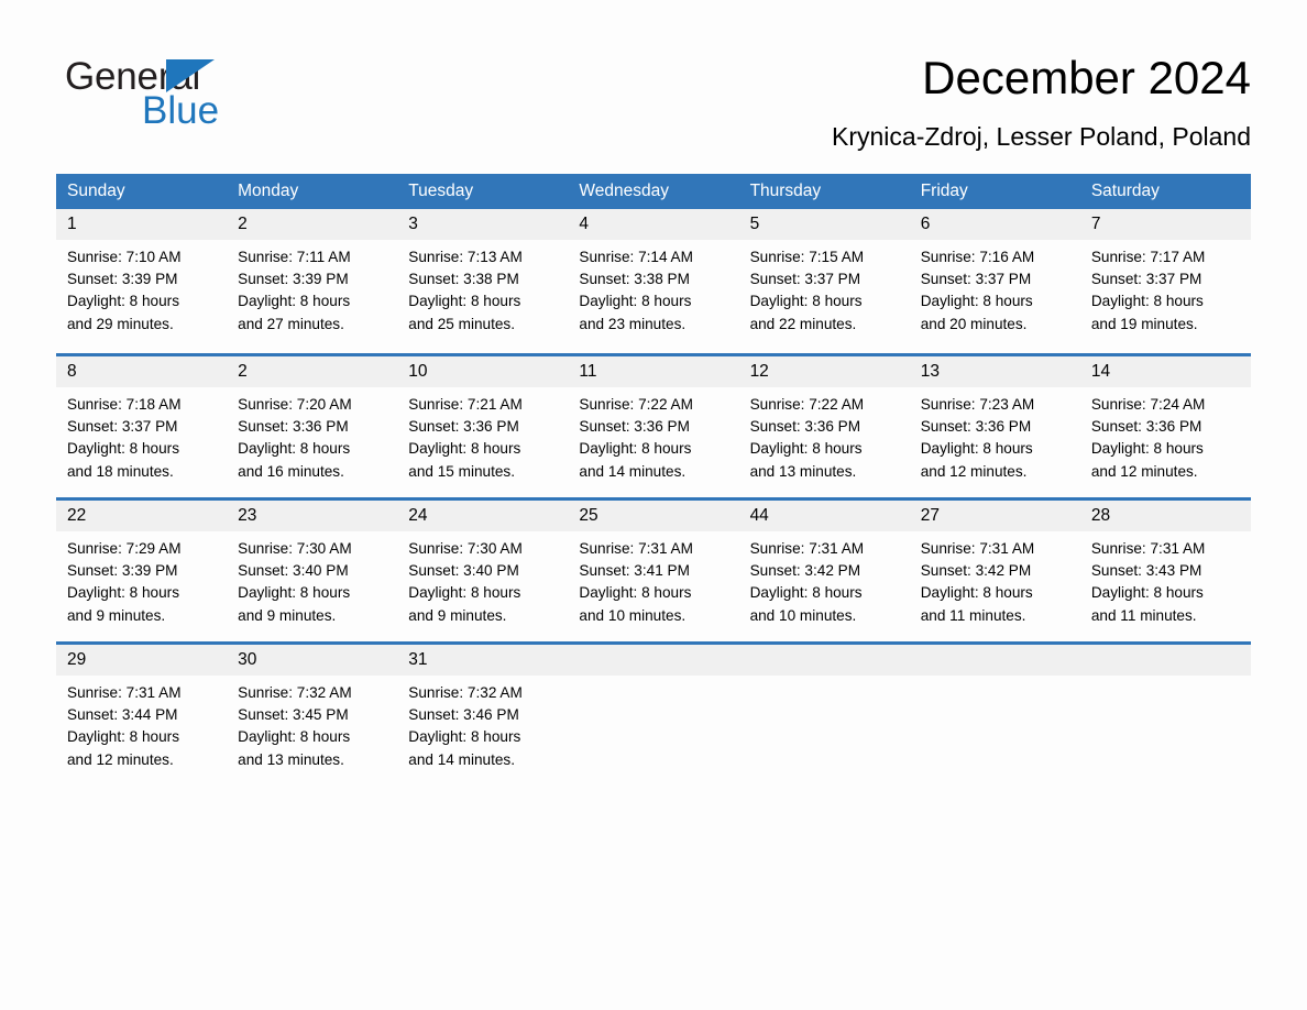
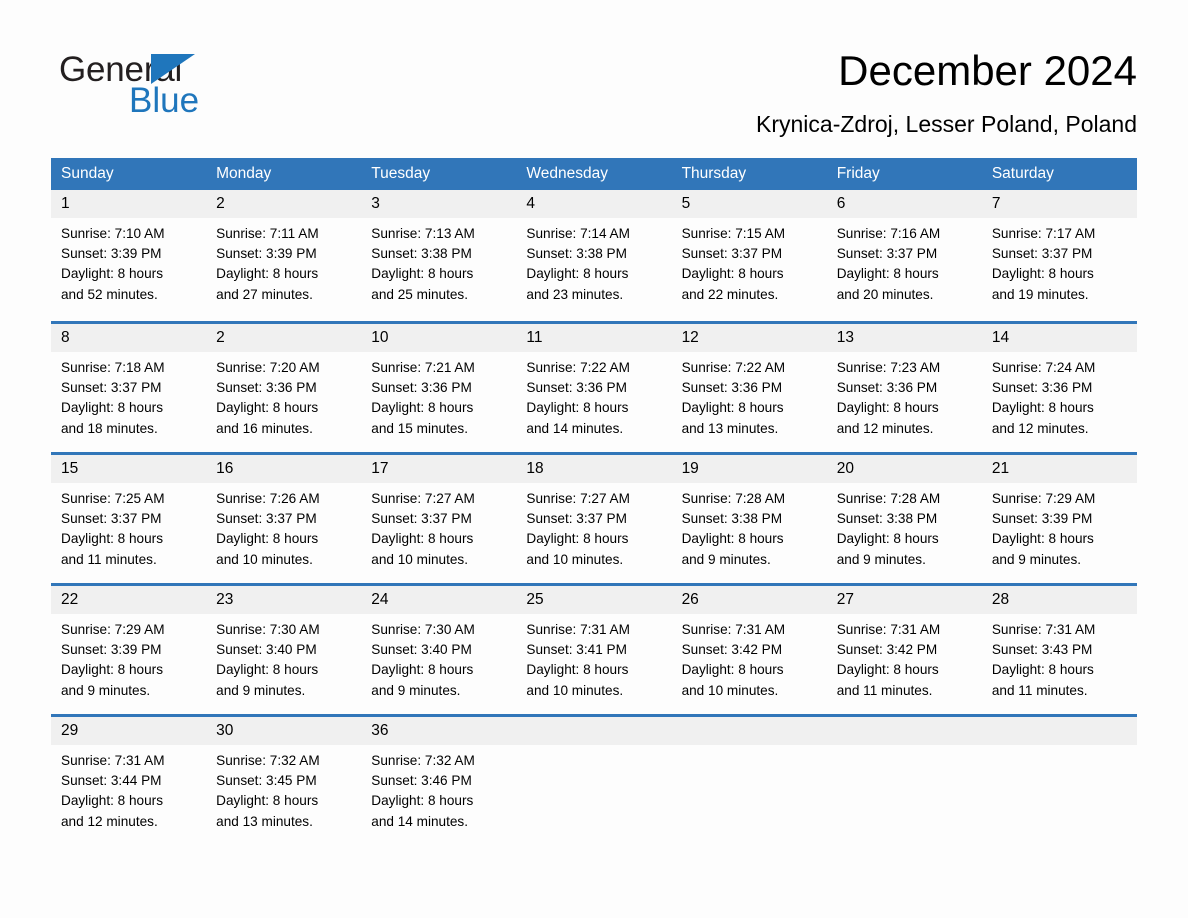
  General
  Blue
  December 2024
  Krynica-Zdroj, Lesser Poland, Poland
  Sunday	Monday	Tuesday	Wednesday	Thursday	Friday	Saturday
- 1Sunrise: 7:10 AMSunset: 3:39 PMDaylight: 8 hoursand 29 minutes.	2Sunrise: 7:11 AMSunset: 3:39 PMDaylight: 8 hoursand 27 minutes.	3Sunrise: 7:13 AMSunset: 3:38 PMDaylight: 8 hoursand 25 minutes.	4Sunrise: 7:14 AMSunset: 3:38 PMDaylight: 8 hoursand 23 minutes.	5Sunrise: 7:15 AMSunset: 3:37 PMDaylight: 8 hoursand 22 minutes.	6Sunrise: 7:16 AMSunset: 3:37 PMDaylight: 8 hoursand 20 minutes.	7Sunrise: 7:17 AMSunset: 3:37 PMDaylight: 8 hoursand 19 minutes.
+ 1Sunrise: 7:10 AMSunset: 3:39 PMDaylight: 8 hoursand 52 minutes.	2Sunrise: 7:11 AMSunset: 3:39 PMDaylight: 8 hoursand 27 minutes.	3Sunrise: 7:13 AMSunset: 3:38 PMDaylight: 8 hoursand 25 minutes.	4Sunrise: 7:14 AMSunset: 3:38 PMDaylight: 8 hoursand 23 minutes.	5Sunrise: 7:15 AMSunset: 3:37 PMDaylight: 8 hoursand 22 minutes.	6Sunrise: 7:16 AMSunset: 3:37 PMDaylight: 8 hoursand 20 minutes.	7Sunrise: 7:17 AMSunset: 3:37 PMDaylight: 8 hoursand 19 minutes.
  8Sunrise: 7:18 AMSunset: 3:37 PMDaylight: 8 hoursand 18 minutes.	2Sunrise: 7:20 AMSunset: 3:36 PMDaylight: 8 hoursand 16 minutes.	10Sunrise: 7:21 AMSunset: 3:36 PMDaylight: 8 hoursand 15 minutes.	11Sunrise: 7:22 AMSunset: 3:36 PMDaylight: 8 hoursand 14 minutes.	12Sunrise: 7:22 AMSunset: 3:36 PMDaylight: 8 hoursand 13 minutes.	13Sunrise: 7:23 AMSunset: 3:36 PMDaylight: 8 hoursand 12 minutes.	14Sunrise: 7:24 AMSunset: 3:36 PMDaylight: 8 hoursand 12 minutes.
+ 15Sunrise: 7:25 AMSunset: 3:37 PMDaylight: 8 hoursand 11 minutes.	16Sunrise: 7:26 AMSunset: 3:37 PMDaylight: 8 hoursand 10 minutes.	17Sunrise: 7:27 AMSunset: 3:37 PMDaylight: 8 hoursand 10 minutes.	18Sunrise: 7:27 AMSunset: 3:37 PMDaylight: 8 hoursand 10 minutes.	19Sunrise: 7:28 AMSunset: 3:38 PMDaylight: 8 hoursand 9 minutes.	20Sunrise: 7:28 AMSunset: 3:38 PMDaylight: 8 hoursand 9 minutes.	21Sunrise: 7:29 AMSunset: 3:39 PMDaylight: 8 hoursand 9 minutes.
- 22Sunrise: 7:29 AMSunset: 3:39 PMDaylight: 8 hoursand 9 minutes.	23Sunrise: 7:30 AMSunset: 3:40 PMDaylight: 8 hoursand 9 minutes.	24Sunrise: 7:30 AMSunset: 3:40 PMDaylight: 8 hoursand 9 minutes.	25Sunrise: 7:31 AMSunset: 3:41 PMDaylight: 8 hoursand 10 minutes.	44Sunrise: 7:31 AMSunset: 3:42 PMDaylight: 8 hoursand 10 minutes.	27Sunrise: 7:31 AMSunset: 3:42 PMDaylight: 8 hoursand 11 minutes.	28Sunrise: 7:31 AMSunset: 3:43 PMDaylight: 8 hoursand 11 minutes.
+ 22Sunrise: 7:29 AMSunset: 3:39 PMDaylight: 8 hoursand 9 minutes.	23Sunrise: 7:30 AMSunset: 3:40 PMDaylight: 8 hoursand 9 minutes.	24Sunrise: 7:30 AMSunset: 3:40 PMDaylight: 8 hoursand 9 minutes.	25Sunrise: 7:31 AMSunset: 3:41 PMDaylight: 8 hoursand 10 minutes.	26Sunrise: 7:31 AMSunset: 3:42 PMDaylight: 8 hoursand 10 minutes.	27Sunrise: 7:31 AMSunset: 3:42 PMDaylight: 8 hoursand 11 minutes.	28Sunrise: 7:31 AMSunset: 3:43 PMDaylight: 8 hoursand 11 minutes.
- 29Sunrise: 7:31 AMSunset: 3:44 PMDaylight: 8 hoursand 12 minutes.	30Sunrise: 7:32 AMSunset: 3:45 PMDaylight: 8 hoursand 13 minutes.	31Sunrise: 7:32 AMSunset: 3:46 PMDaylight: 8 hoursand 14 minutes.
+ 29Sunrise: 7:31 AMSunset: 3:44 PMDaylight: 8 hoursand 12 minutes.	30Sunrise: 7:32 AMSunset: 3:45 PMDaylight: 8 hoursand 13 minutes.	36Sunrise: 7:32 AMSunset: 3:46 PMDaylight: 8 hoursand 14 minutes.
